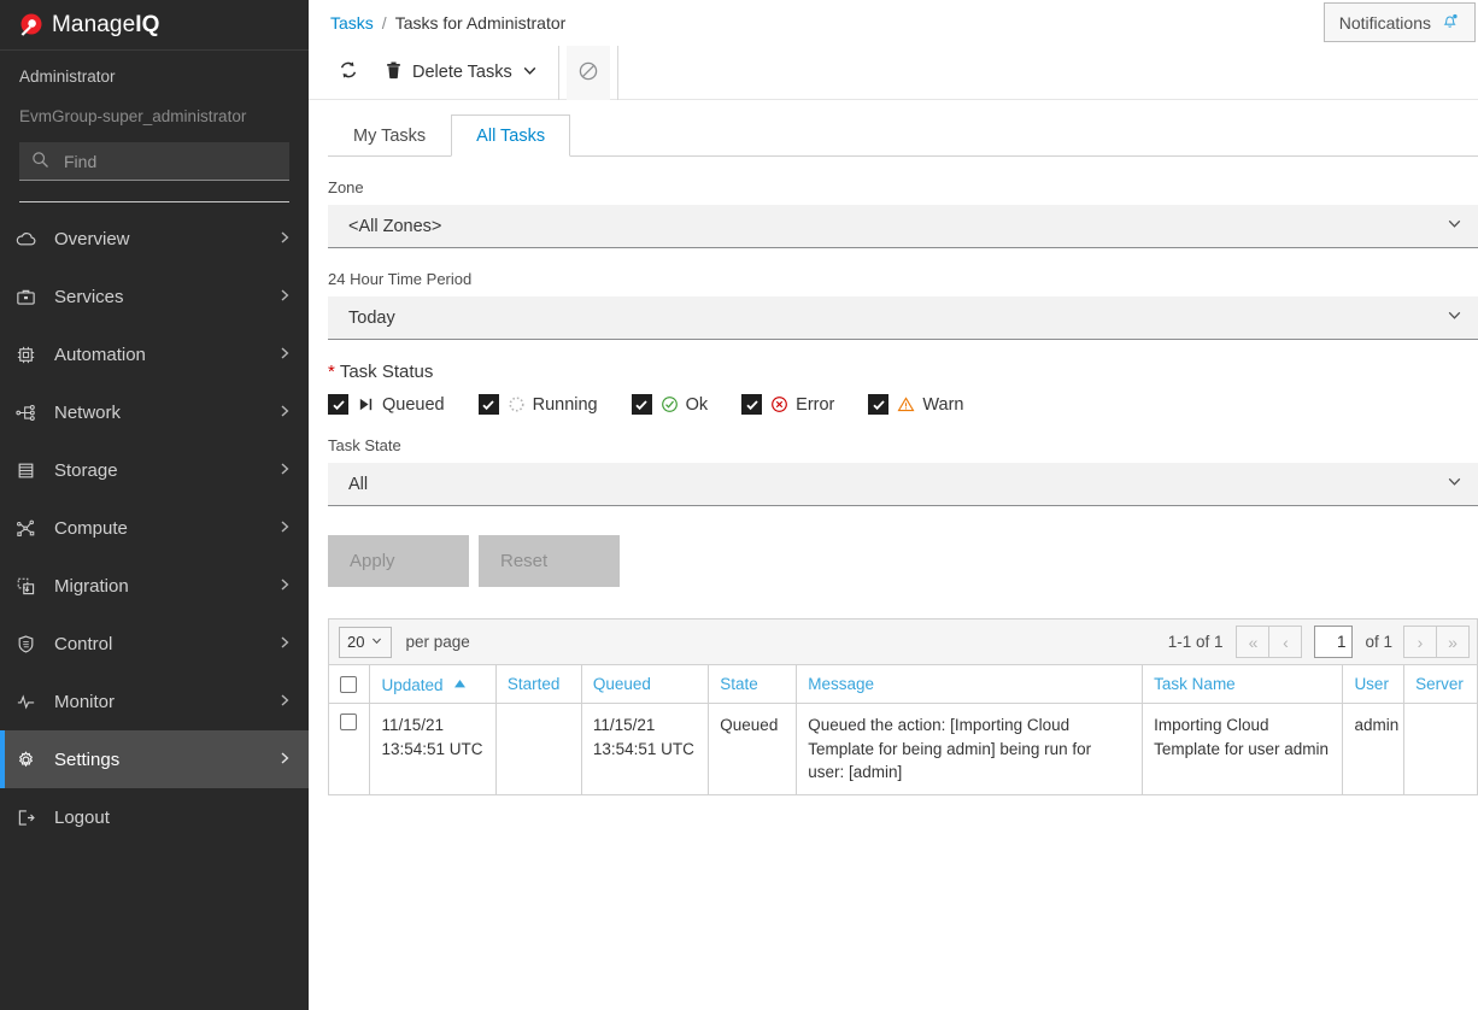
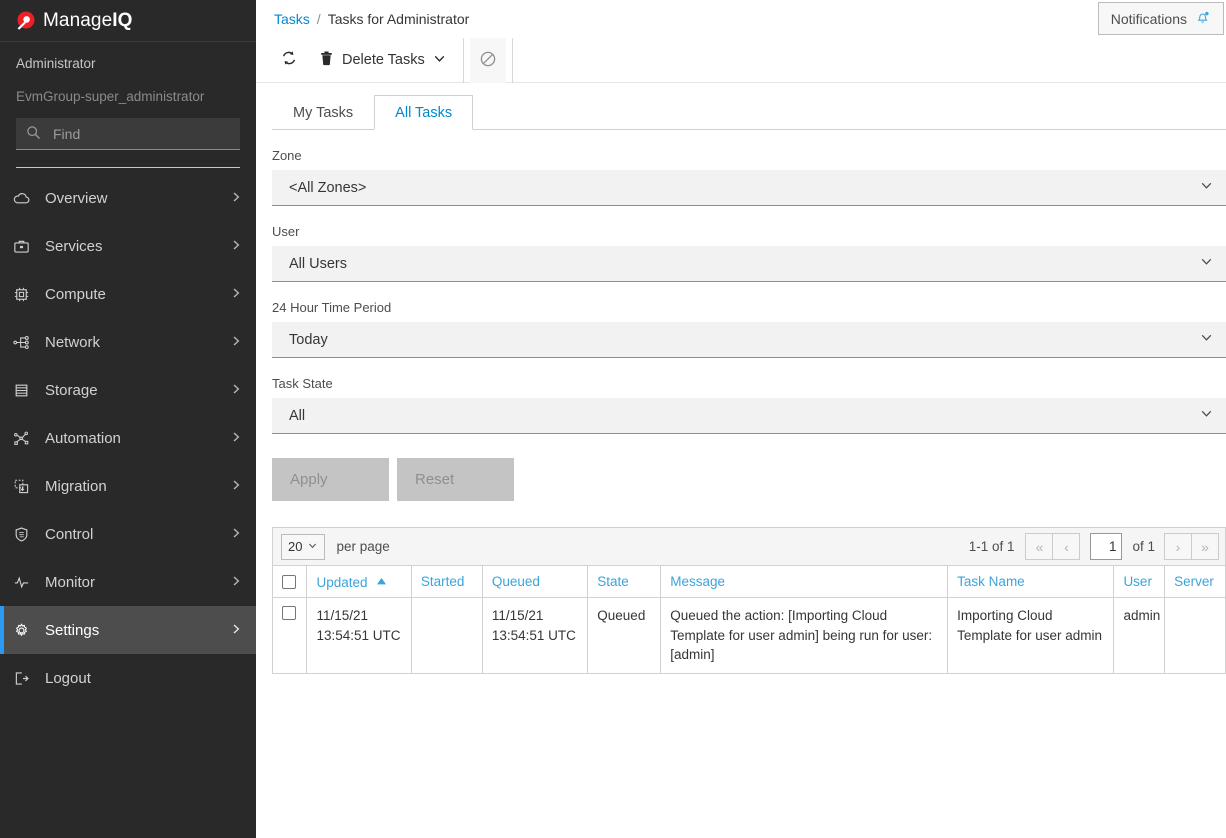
  ManageIQ
  Administrator
  EvmGroup-super_administrator
  Find
  Overview
  Services
- Automation
+ Compute
  Network
  Storage
- Compute
+ Automation
  Migration
  Control
  Monitor
  Settings
  Logout
  Tasks
  /
  Tasks for Administrator
  Notifications
  Delete Tasks
  My Tasks
  All Tasks
  Zone
  <All Zones>
+ User
+ All Users
  24 Hour Time Period
  Today
- * Task Status
- Queued
- Running
- Ok
- Error
- Warn
  Task State
  All
  Apply
  Reset
  20
  per page
  1-1 of 1
  «
  ‹
  1
  of 1
  ›
  »
  	Updated	Started	Queued	State	Message	Task Name	User	Server
- 	11/15/21 13:54:51 UTC		11/15/21 13:54:51 UTC	Queued	Queued the action: [Importing Cloud Template for being admin] being run for user: [admin]	Importing Cloud Template for user admin	admin
+ 	11/15/21 13:54:51 UTC		11/15/21 13:54:51 UTC	Queued	Queued the action: [Importing Cloud Template for user admin] being run for user: [admin]	Importing Cloud Template for user admin	admin
